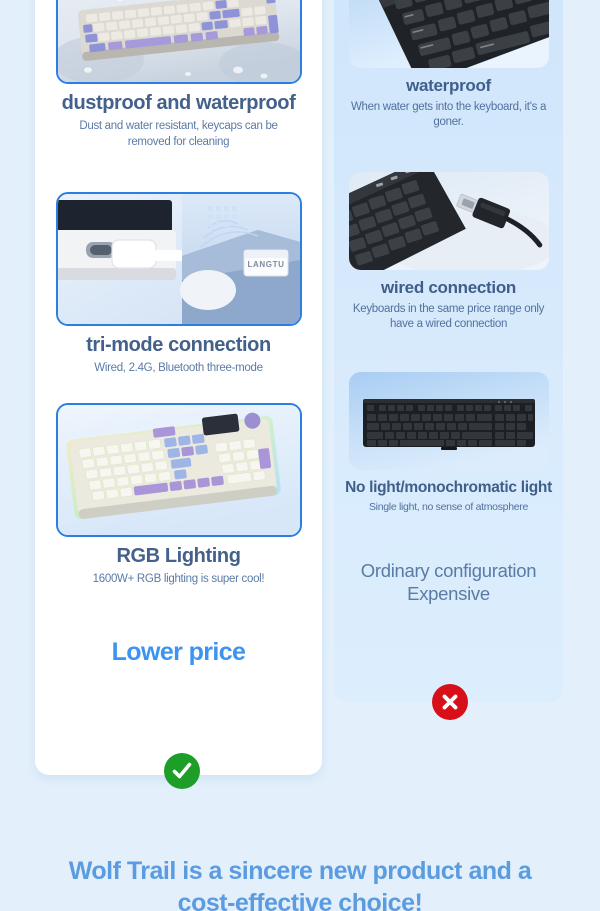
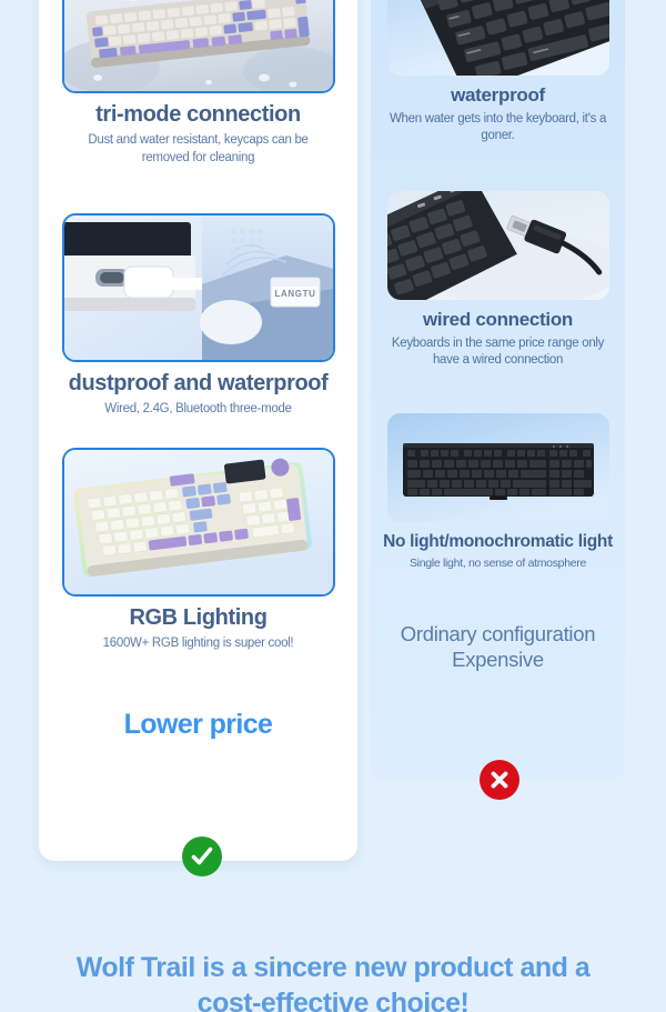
- dustproof and waterproof
+ tri-mode connection
  Dust and water resistant, keycaps can be removed for cleaning
  LANGTU
- tri-mode connection
+ dustproof and waterproof
  Wired, 2.4G, Bluetooth three-mode
  RGB Lighting
  1600W+ RGB lighting is super cool!
  Lower price
  waterproof
  When water gets into the keyboard, it's a goner.
  wired connection
  Keyboards in the same price range only have a wired connection
  No light/monochromatic light
  Single light, no sense of atmosphere
  Ordinary configuration
  Expensive
  Wolf Trail is a sincere new product and a
  cost-effective choice!
